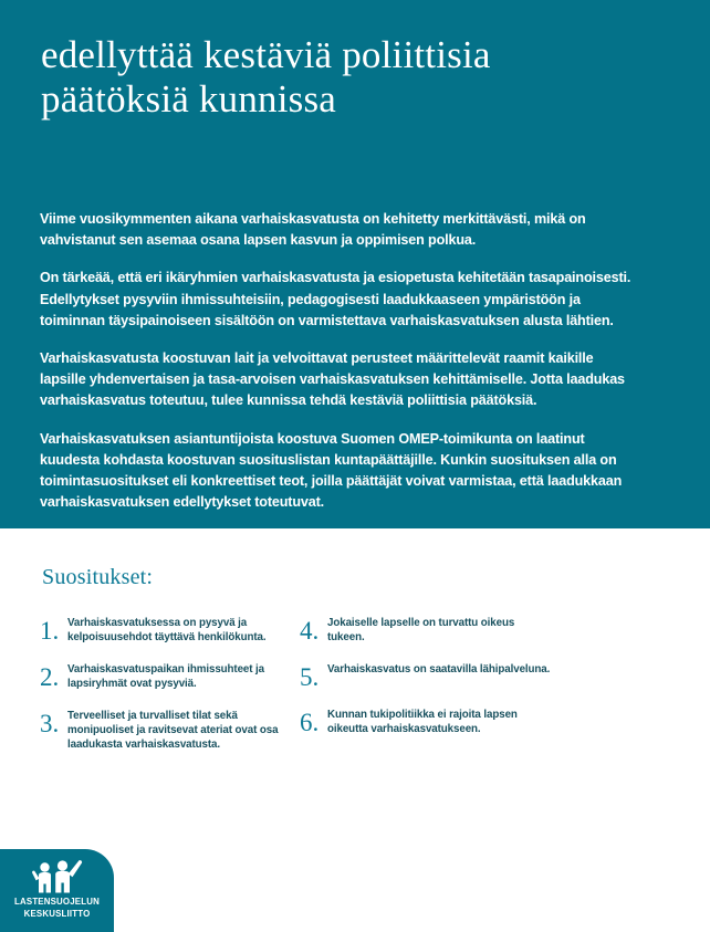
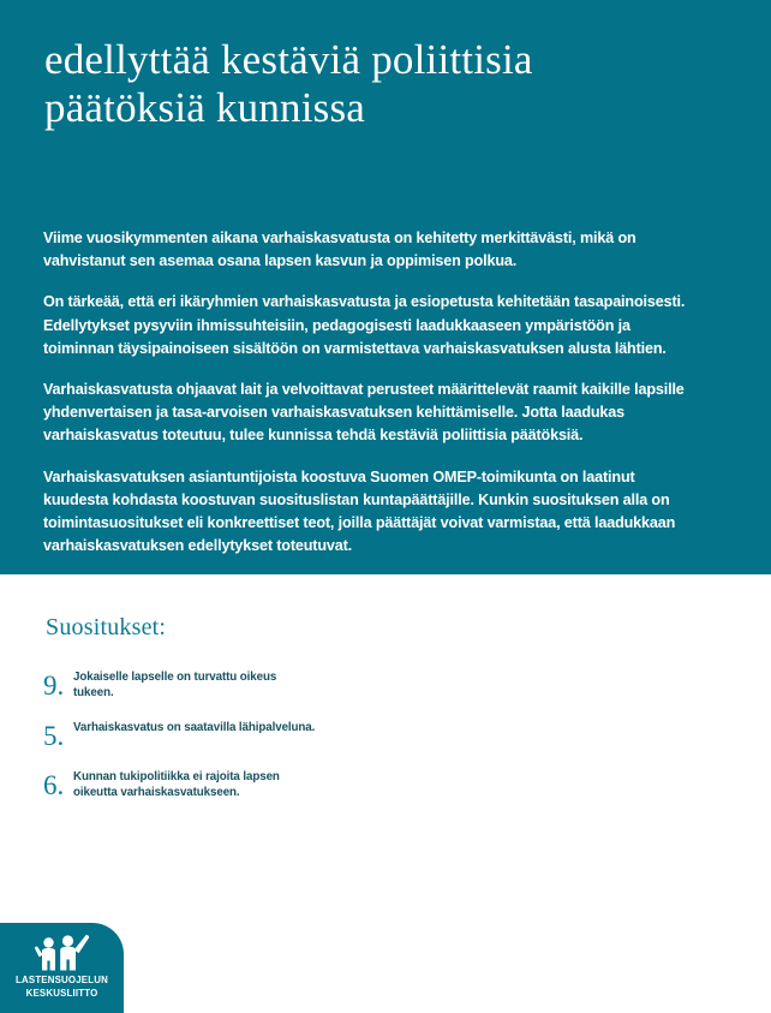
  edellyttää kestäviä poliittisia
  päätöksiä kunnissa
  Viime vuosikymmenten aikana varhaiskasvatusta on kehitetty merkittävästi, mikä on vahvistanut sen asemaa osana lapsen kasvun ja oppimisen polkua.
  On tärkeää, että eri ikäryhmien varhaiskasvatusta ja esiopetusta kehitetään tasapainoisesti. Edellytykset pysyviin ihmissuhteisiin, pedagogisesti laadukkaaseen ympäristöön ja toiminnan täysipainoiseen sisältöön on varmistettava varhaiskasvatuksen alusta lähtien.
- Varhaiskasvatusta koostuvan lait ja velvoittavat perusteet määrittelevät raamit kaikille lapsille yhdenvertaisen ja tasa-arvoisen varhaiskasvatuksen kehittämiselle. Jotta laadukas varhaiskasvatus toteutuu, tulee kunnissa tehdä kestäviä poliittisia päätöksiä.
+ Varhaiskasvatusta ohjaavat lait ja velvoittavat perusteet määrittelevät raamit kaikille lapsille yhdenvertaisen ja tasa-arvoisen varhaiskasvatuksen kehittämiselle. Jotta laadukas varhaiskasvatus toteutuu, tulee kunnissa tehdä kestäviä poliittisia päätöksiä.
  Varhaiskasvatuksen asiantuntijoista koostuva Suomen OMEP-toimikunta on laatinut kuudesta kohdasta koostuvan suosituslistan kuntapäättäjille. Kunkin suosituksen alla on toimintasuositukset eli konkreettiset teot, joilla päättäjät voivat varmistaa, että laadukkaan varhaiskasvatuksen edellytykset toteutuvat.
  Suositukset:
- 1.
- Varhaiskasvatuksessa on pysyvä ja kelpoisuusehdot täyttävä henkilökunta.
- 2.
- Varhaiskasvatuspaikan ihmissuhteet ja lapsiryhmät ovat pysyviä.
- 3.
- Terveelliset ja turvalliset tilat sekä monipuoliset ja ravitsevat ateriat ovat osa laadukasta varhaiskasvatusta.
- 4.
+ 9.
  Jokaiselle lapselle on turvattu oikeus tukeen.
  5.
  Varhaiskasvatus on saatavilla lähipalveluna.
  6.
  Kunnan tukipolitiikka ei rajoita lapsen oikeutta varhaiskasvatukseen.
  LASTENSUOJELUN
  KESKUSLIITTO
